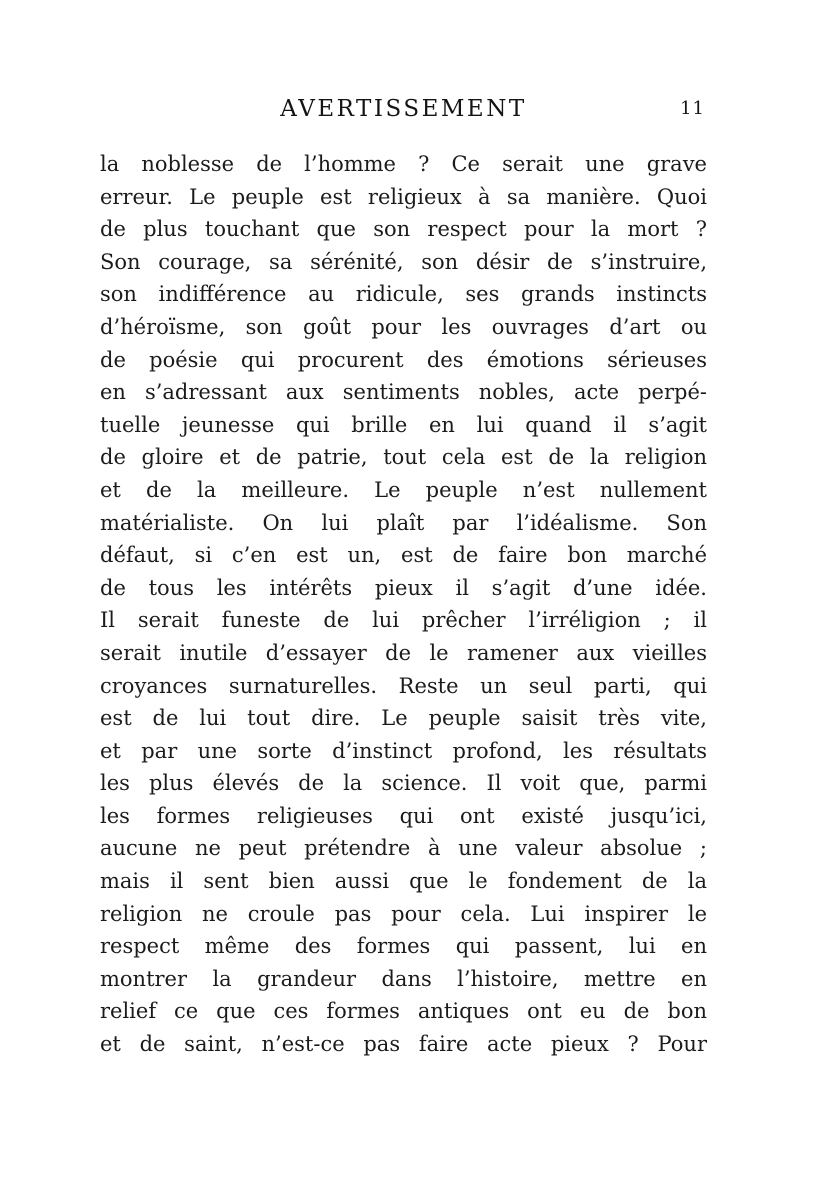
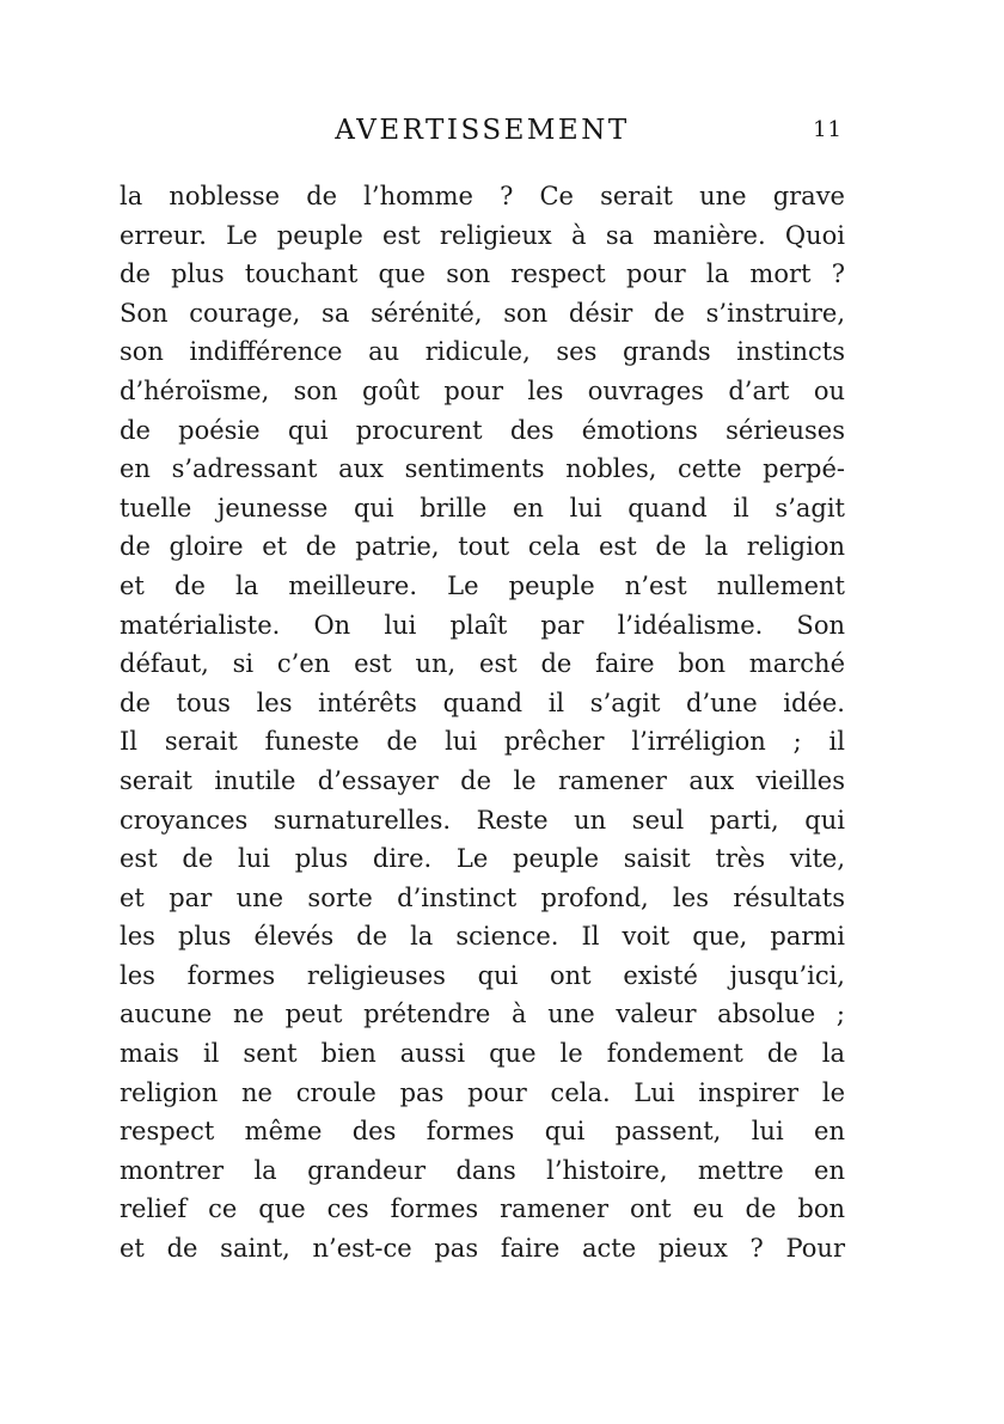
  AVERTISSEMENT
  11
  la noblesse de l’homme ? Ce serait une grave
  erreur. Le peuple est religieux à sa manière. Quoi
  de plus touchant que son respect pour la mort ?
  Son courage, sa sérénité, son désir de s’instruire,
  son indifférence au ridicule, ses grands instincts
  d’héroïsme, son goût pour les ouvrages d’art ou
  de poésie qui procurent des émotions sérieuses
- en s’adressant aux sentiments nobles, acte perpé-
+ en s’adressant aux sentiments nobles, cette perpé-
  tuelle jeunesse qui brille en lui quand il s’agit
  de gloire et de patrie, tout cela est de la religion
  et de la meilleure. Le peuple n’est nullement
  matérialiste. On lui plaît par l’idéalisme. Son
  défaut, si c’en est un, est de faire bon marché
- de tous les intérêts pieux il s’agit d’une idée.
+ de tous les intérêts quand il s’agit d’une idée.
  Il serait funeste de lui prêcher l’irréligion ; il
  serait inutile d’essayer de le ramener aux vieilles
  croyances surnaturelles. Reste un seul parti, qui
- est de lui tout dire. Le peuple saisit très vite,
+ est de lui plus dire. Le peuple saisit très vite,
  et par une sorte d’instinct profond, les résultats
  les plus élevés de la science. Il voit que, parmi
  les formes religieuses qui ont existé jusqu’ici,
  aucune ne peut prétendre à une valeur absolue ;
  mais il sent bien aussi que le fondement de la
  religion ne croule pas pour cela. Lui inspirer le
  respect même des formes qui passent, lui en
  montrer la grandeur dans l’histoire, mettre en
- relief ce que ces formes antiques ont eu de bon
+ relief ce que ces formes ramener ont eu de bon
  et de saint, n’est-ce pas faire acte pieux ? Pour
